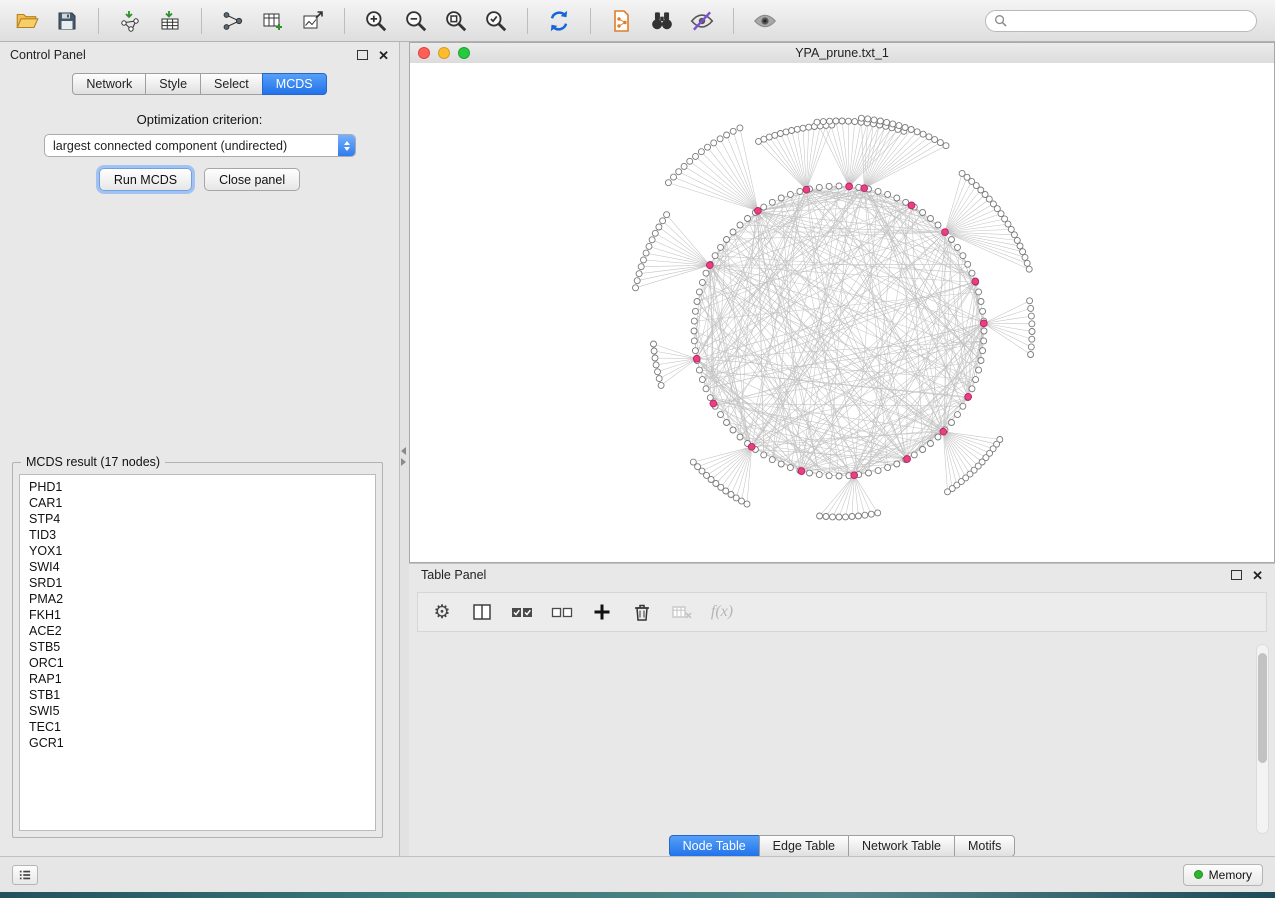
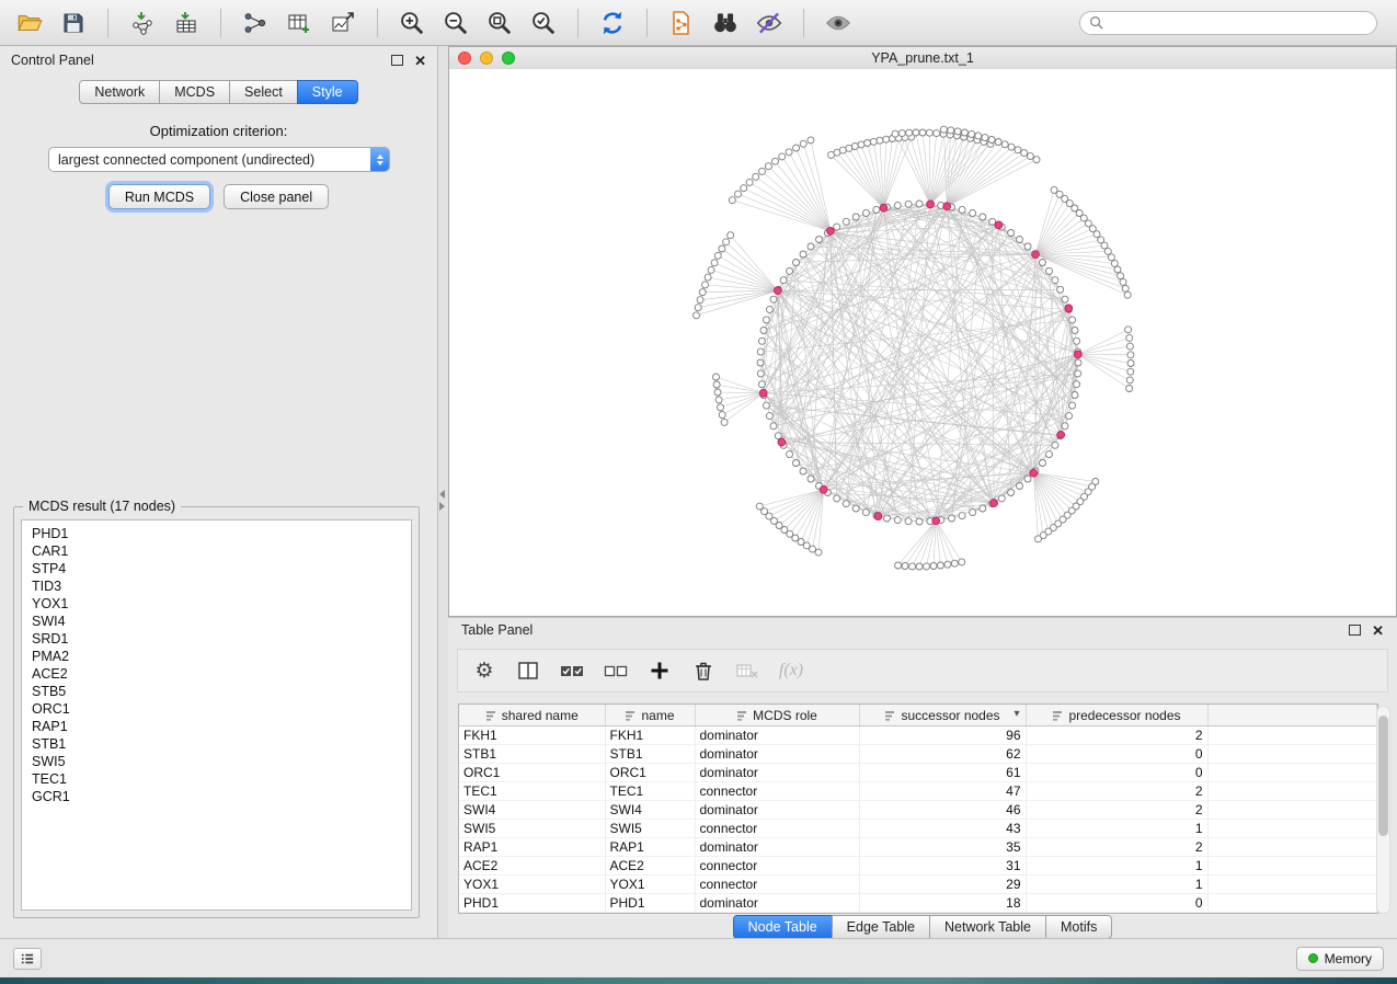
  Control Panel
  ✕
  Network
- Style
+ MCDS
  Select
- MCDS
+ Style
  Optimization criterion:
  largest connected component (undirected)
  Run MCDS
  Close panel
  MCDS result (17 nodes)
  PHD1
  CAR1
  STP4
  TID3
  YOX1
  SWI4
  SRD1
  PMA2
- FKH1
  ACE2
  STB5
  ORC1
  RAP1
  STB1
  SWI5
  TEC1
  GCR1
  YPA_prune.txt_1
  Table Panel
  ✕
  ⚙
  f(x)
+ shared name	name	MCDS role	successor nodes ▾	predecessor nodes
+ FKH1	FKH1	dominator	96	2
+ STB1	STB1	dominator	62	0
+ ORC1	ORC1	dominator	61	0
+ TEC1	TEC1	connector	47	2
+ SWI4	SWI4	dominator	46	2
+ SWI5	SWI5	connector	43	1
+ RAP1	RAP1	dominator	35	2
+ ACE2	ACE2	connector	31	1
+ YOX1	YOX1	connector	29	1
+ PHD1	PHD1	dominator	18	0
  Node Table
  Edge Table
  Network Table
  Motifs
  Memory
